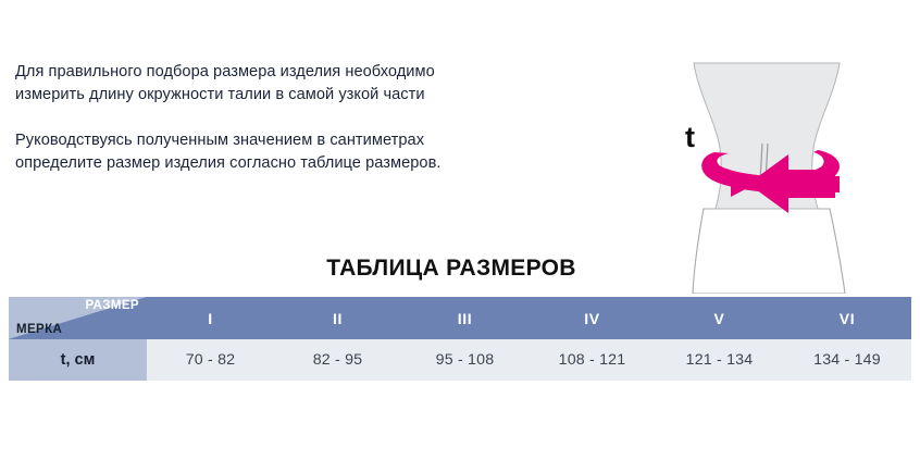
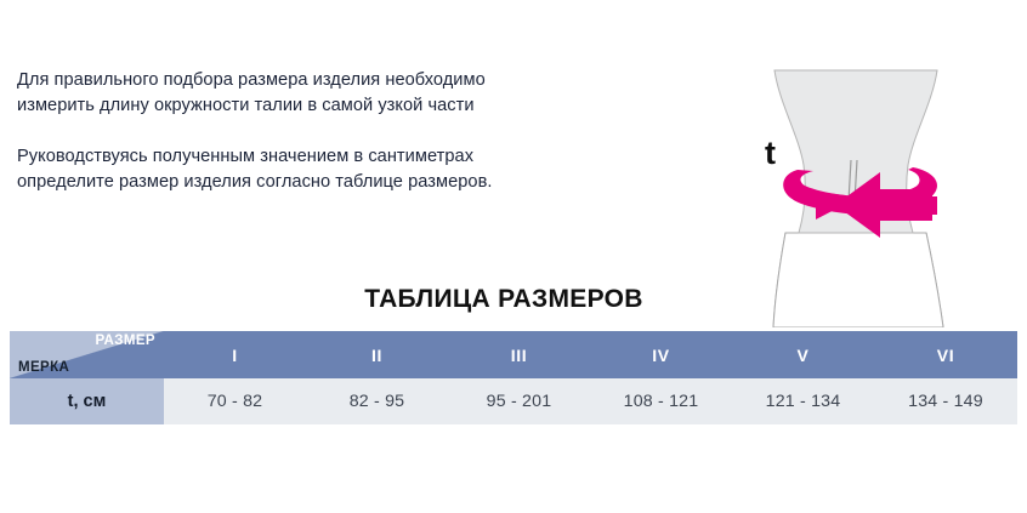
  Для правильного подбора размера изделия необходимо
  измерить длину окружности талии в самой узкой части
  Руководствуясь полученным значением в сантиметрах
  определите размер изделия согласно таблице размеров.
  t
  ТАБЛИЦА РАЗМЕРОВ
  РАЗМЕР МЕРКА	I	II	III	IV	V	VI
- t, см	70 - 82	82 - 95	95 - 108	108 - 121	121 - 134	134 - 149
+ t, см	70 - 82	82 - 95	95 - 201	108 - 121	121 - 134	134 - 149
